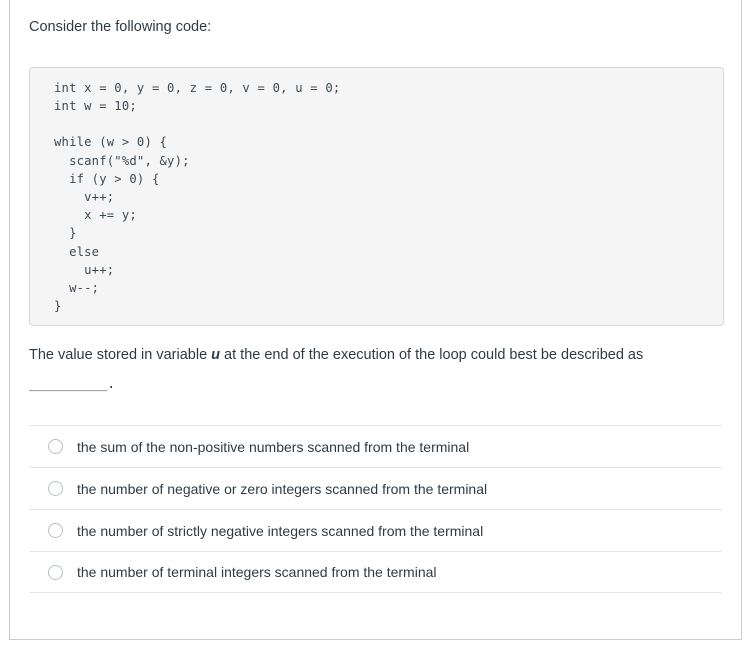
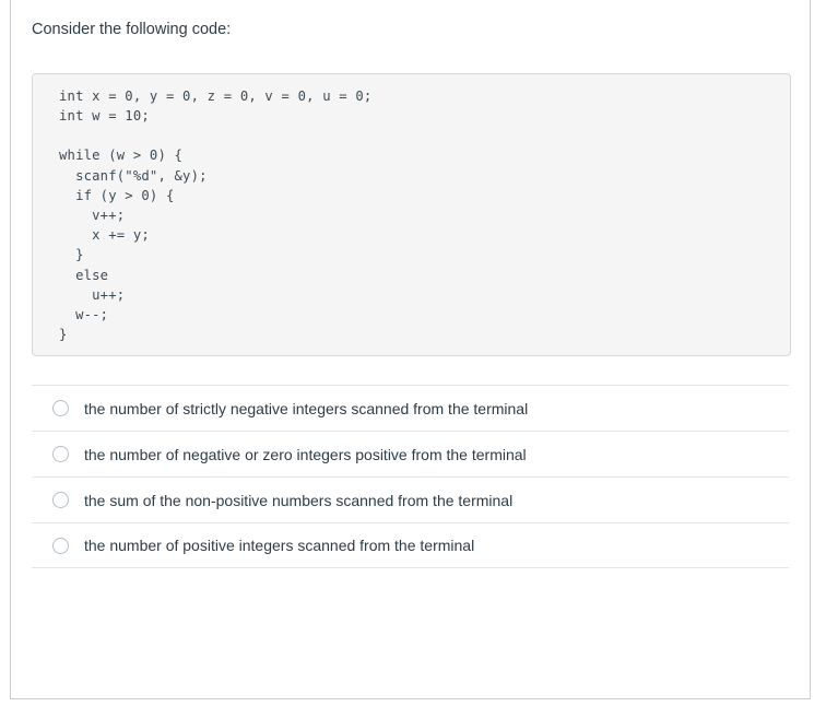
  Consider the following code:
  int x = 0, y = 0, z = 0, v = 0, u = 0;
  int w = 10;
  while (w > 0) {
  scanf("%d", &y);
  if (y > 0) {
  v++;
  x += y;
  }
  else
  u++;
  w--;
  }
- The value stored in variable u at the end of the execution of the loop could best be described as __________.
- the sum of the non-positive numbers scanned from the terminal
+ the number of strictly negative integers scanned from the terminal
- the number of negative or zero integers scanned from the terminal
+ the number of negative or zero integers positive from the terminal
- the number of strictly negative integers scanned from the terminal
+ the sum of the non-positive numbers scanned from the terminal
- the number of terminal integers scanned from the terminal
+ the number of positive integers scanned from the terminal
